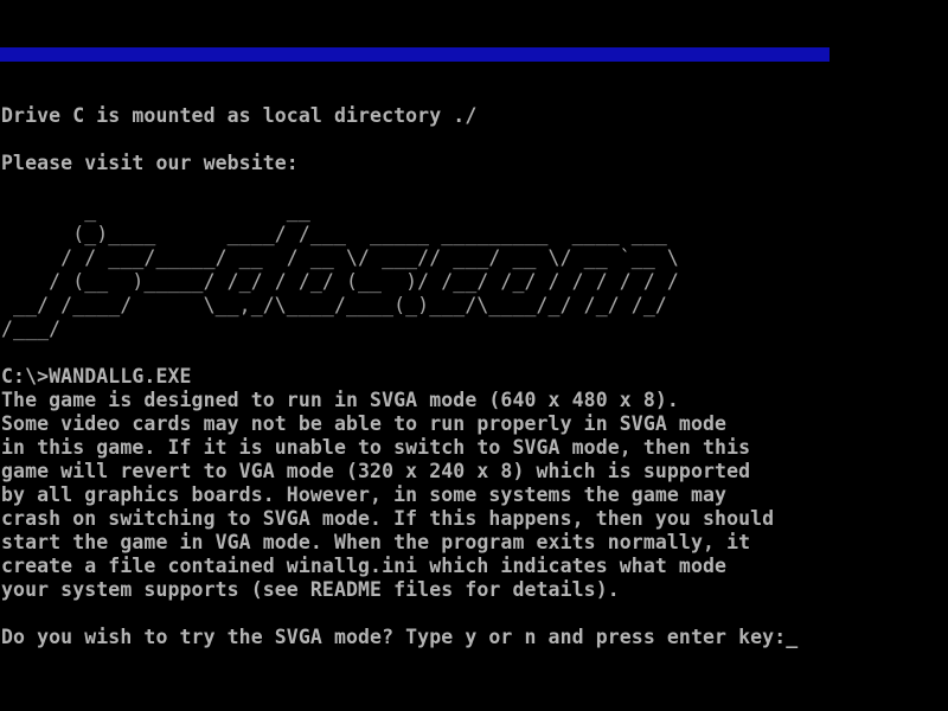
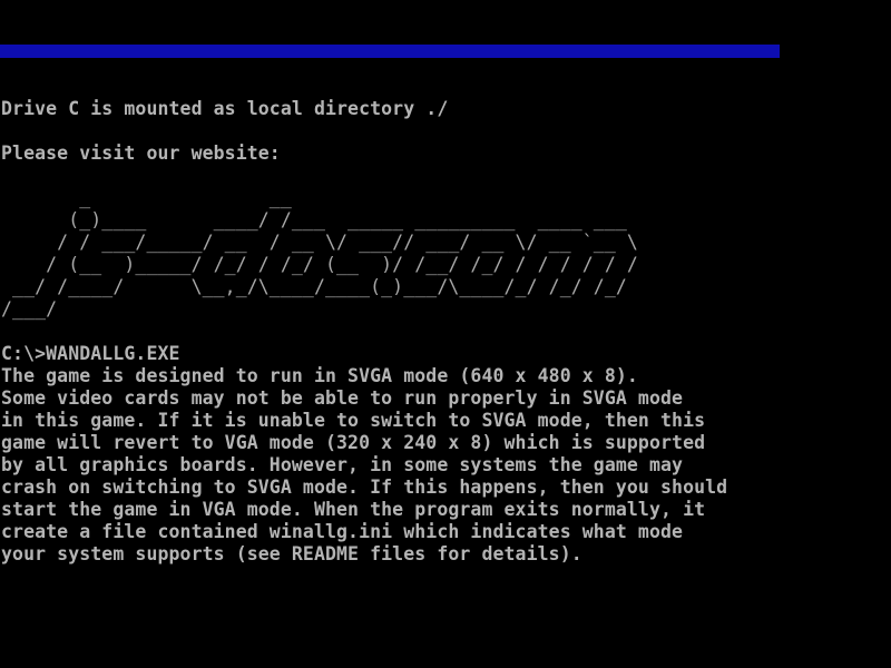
  Drive C is mounted as local directory ./
  Please visit our website:
  _ __
  (_)____ ____/ /___ _____ _________ ____ ___
  / / ___/_____/ __ / __ \/ ___// ___/ __ \/ __ `__ \
  / (__ )_____/ /_/ / /_/ (__ )/ /__/ /_/ / / / / / /
  __/ /____/ \__,_/\____/____(_)___/\____/_/ /_/ /_/
  /___/
  C:\>WANDALLG.EXE
  The game is designed to run in SVGA mode (640 x 480 x 8).
  Some video cards may not be able to run properly in SVGA mode
  in this game. If it is unable to switch to SVGA mode, then this
  game will revert to VGA mode (320 x 240 x 8) which is supported
  by all graphics boards. However, in some systems the game may
  crash on switching to SVGA mode. If this happens, then you should
  start the game in VGA mode. When the program exits normally, it
  create a file contained winallg.ini which indicates what mode
  your system supports (see README files for details).
- Do you wish to try the SVGA mode? Type y or n and press enter key:_
